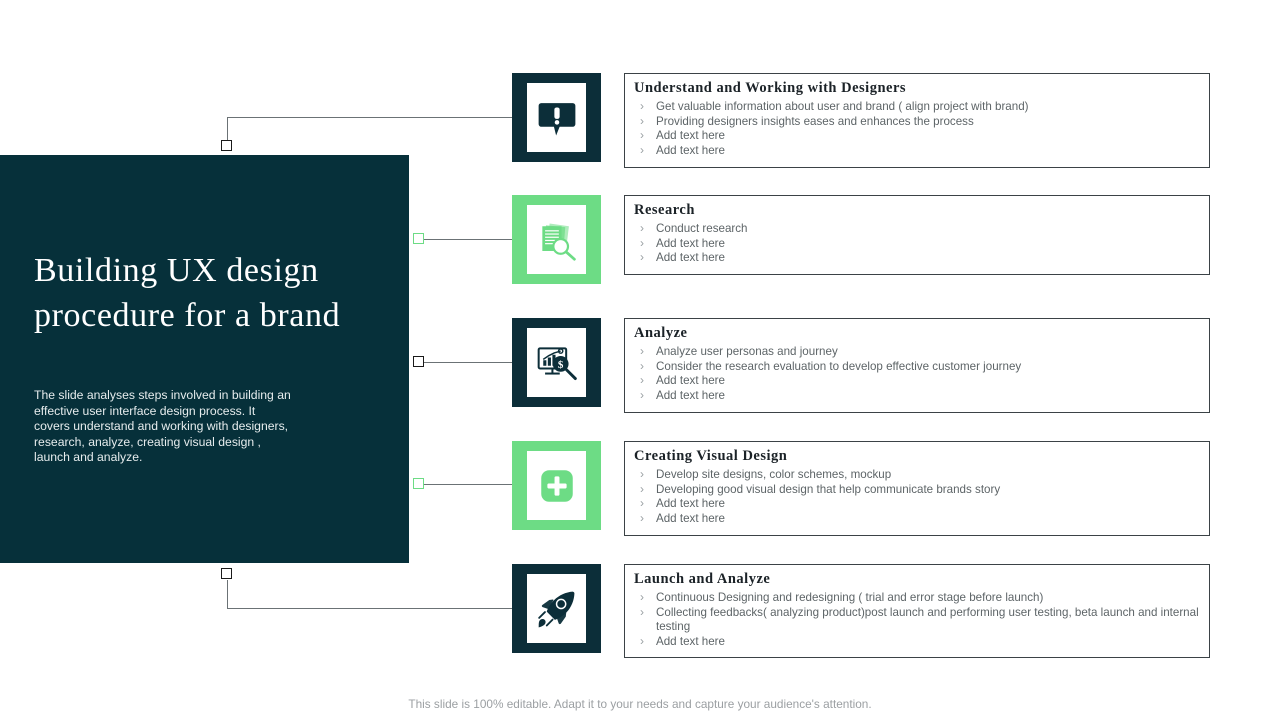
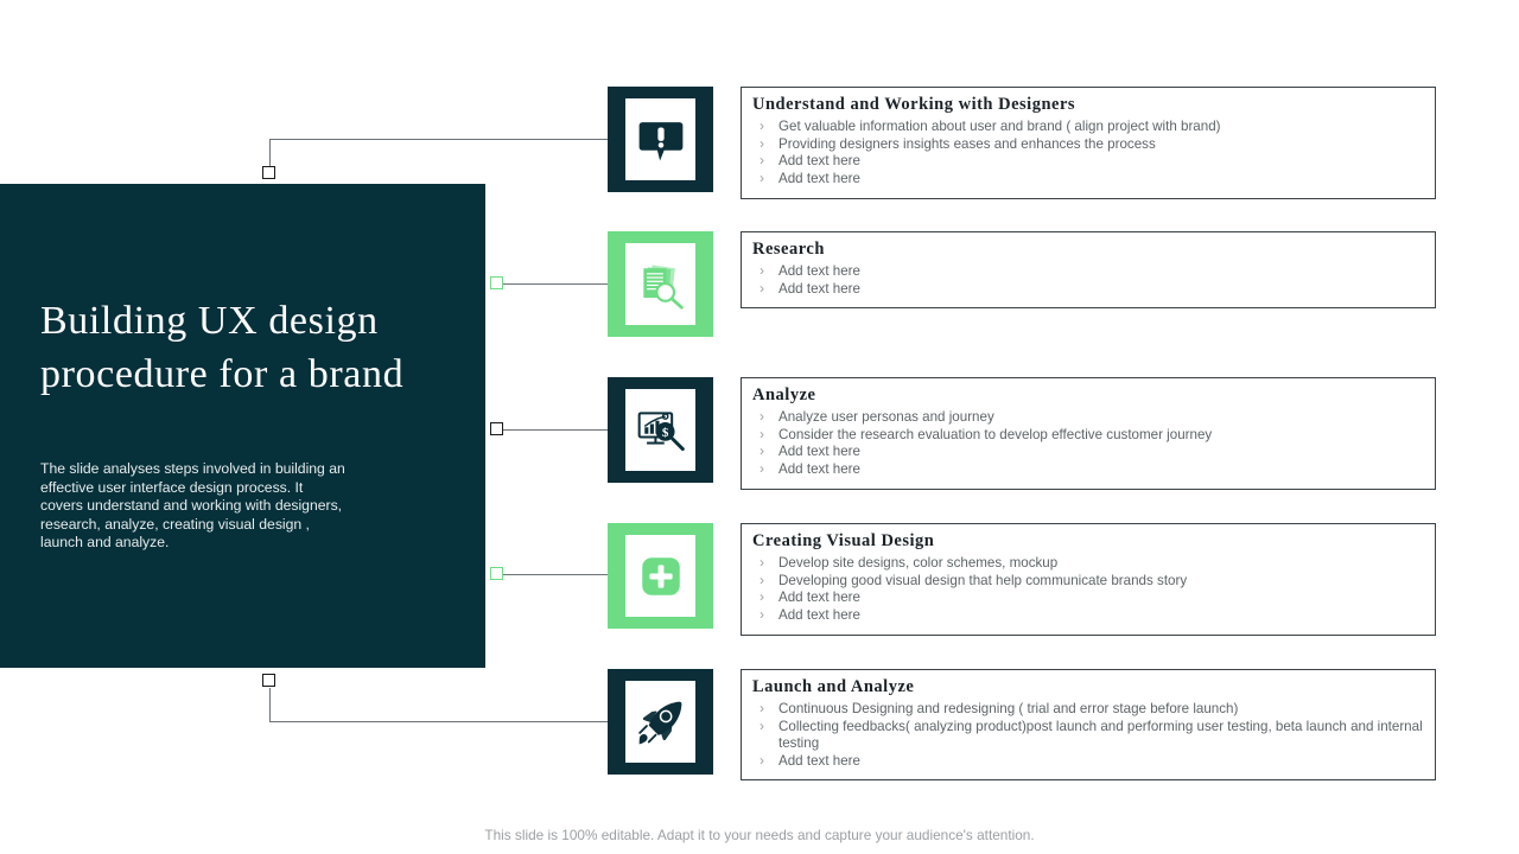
  Building UX design procedure for a brand
  The slide analyses steps involved in building an effective user interface design process. It covers understand and working with designers, research, analyze, creating visual design , launch and analyze.
  Understand and Working with Designers
  Get valuable information about user and brand ( align project with brand)
  Providing designers insights eases and enhances the process
  Add text here
  Add text here
  Research
- Conduct research
  Add text here
  Add text here
  $
  Analyze
  Analyze user personas and journey
  Consider the research evaluation to develop effective customer journey
  Add text here
  Add text here
  Creating Visual Design
  Develop site designs, color schemes, mockup
  Developing good visual design that help communicate brands story
  Add text here
  Add text here
  Launch and Analyze
  Continuous Designing and redesigning ( trial and error stage before launch)
  Collecting feedbacks( analyzing product)post launch and performing user testing, beta launch and internal testing
  Add text here
  This slide is 100% editable. Adapt it to your needs and capture your audience's attention.
